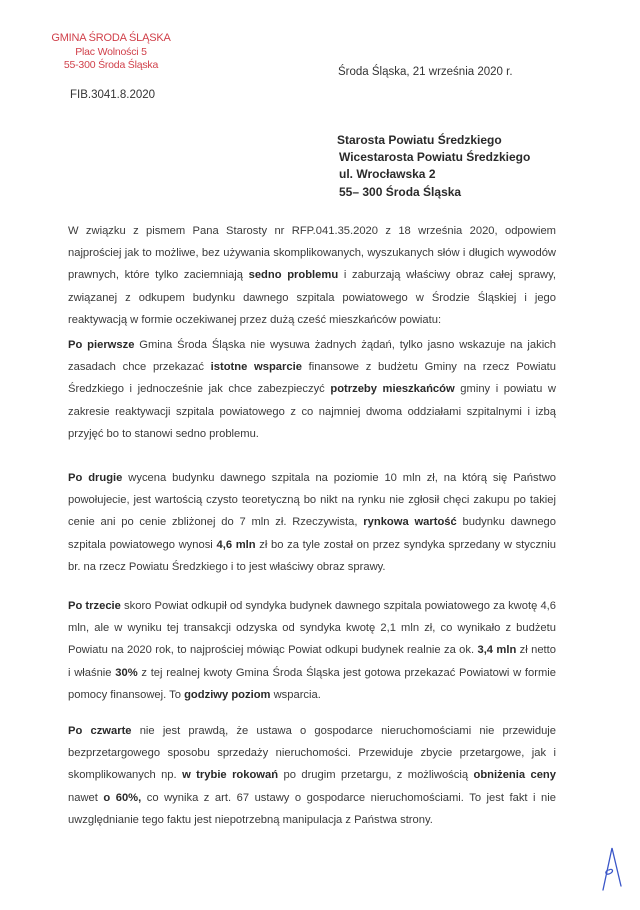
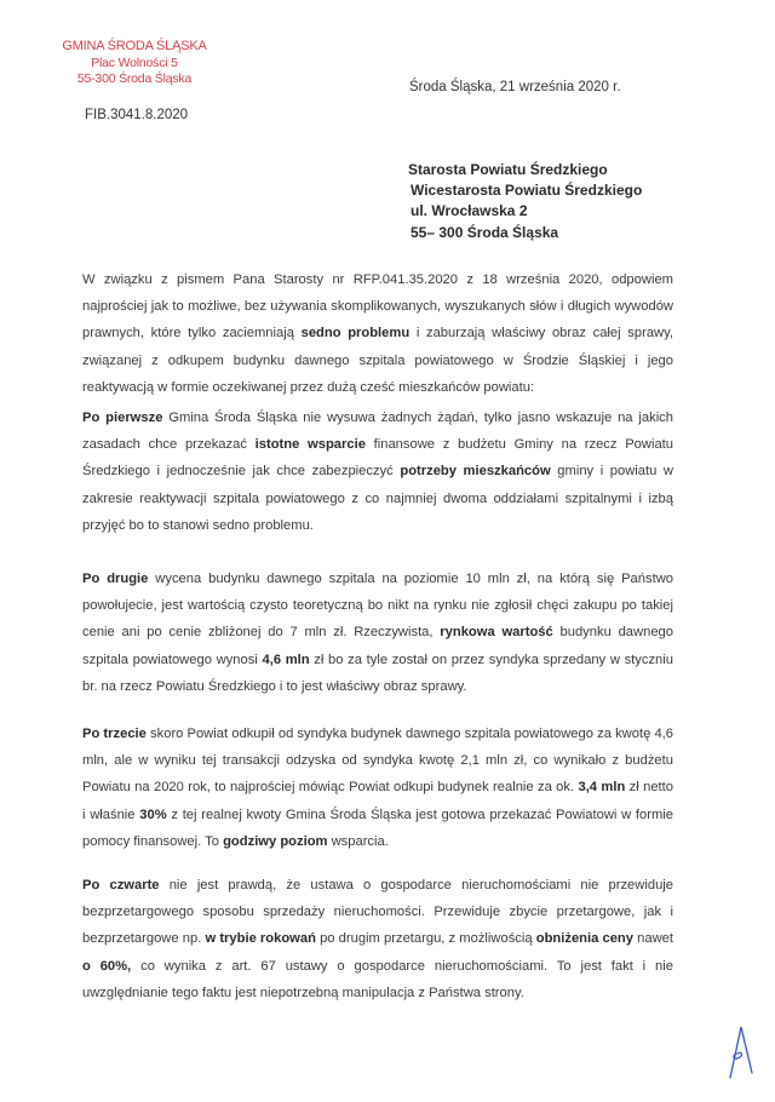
  GMINA ŚRODA ŚLĄSKA
  Plac Wolności 5
  55-300 Środa Śląska
  FIB.3041.8.2020
  Środa Śląska, 21 września 2020 r.
  Starosta Powiatu Średzkiego
  Wicestarosta Powiatu Średzkiego
  ul. Wrocławska 2
  55– 300 Środa Śląska
  W związku z pismem Pana Starosty nr RFP.041.35.2020 z 18 września 2020, odpowiem najprościej jak to możliwe, bez używania skomplikowanych, wyszukanych słów i długich wywodów prawnych, które tylko zaciemniają sedno problemu i zaburzają właściwy obraz całej sprawy, związanej z odkupem budynku dawnego szpitala powiatowego w Środzie Śląskiej i jego reaktywacją w formie oczekiwanej przez dużą cześć mieszkańców powiatu:
  Po pierwsze Gmina Środa Śląska nie wysuwa żadnych żądań, tylko jasno wskazuje na jakich zasadach chce przekazać istotne wsparcie finansowe z budżetu Gminy na rzecz Powiatu Średzkiego i jednocześnie jak chce zabezpieczyć potrzeby mieszkańców gminy i powiatu w zakresie reaktywacji szpitala powiatowego z co najmniej dwoma oddziałami szpitalnymi i izbą przyjęć bo to stanowi sedno problemu.
  Po drugie wycena budynku dawnego szpitala na poziomie 10 mln zł, na którą się Państwo powołujecie, jest wartością czysto teoretyczną bo nikt na rynku nie zgłosił chęci zakupu po takiej cenie ani po cenie zbliżonej do 7 mln zł. Rzeczywista, rynkowa wartość budynku dawnego szpitala powiatowego wynosi 4,6 mln zł bo za tyle został on przez syndyka sprzedany w styczniu br. na rzecz Powiatu Średzkiego i to jest właściwy obraz sprawy.
  Po trzecie skoro Powiat odkupił od syndyka budynek dawnego szpitala powiatowego za kwotę 4,6 mln, ale w wyniku tej transakcji odzyska od syndyka kwotę 2,1 mln zł, co wynikało z budżetu Powiatu na 2020 rok, to najprościej mówiąc Powiat odkupi budynek realnie za ok. 3,4 mln zł netto i właśnie 30% z tej realnej kwoty Gmina Środa Śląska jest gotowa przekazać Powiatowi w formie pomocy finansowej. To godziwy poziom wsparcia.
- Po czwarte nie jest prawdą, że ustawa o gospodarce nieruchomościami nie przewiduje bezprzetargowego sposobu sprzedaży nieruchomości. Przewiduje zbycie przetargowe, jak i skomplikowanych np. w trybie rokowań po drugim przetargu, z możliwością obniżenia ceny nawet o 60%, co wynika z art. 67 ustawy o gospodarce nieruchomościami. To jest fakt i nie uwzględnianie tego faktu jest niepotrzebną manipulacja z Państwa strony.
+ Po czwarte nie jest prawdą, że ustawa o gospodarce nieruchomościami nie przewiduje bezprzetargowego sposobu sprzedaży nieruchomości. Przewiduje zbycie przetargowe, jak i bezprzetargowe np. w trybie rokowań po drugim przetargu, z możliwością obniżenia ceny nawet o 60%, co wynika z art. 67 ustawy o gospodarce nieruchomościami. To jest fakt i nie uwzględnianie tego faktu jest niepotrzebną manipulacja z Państwa strony.
